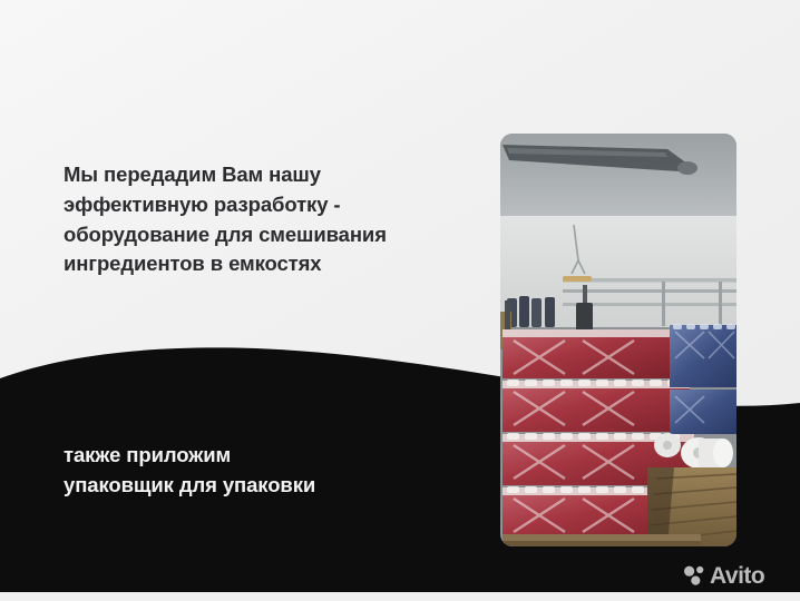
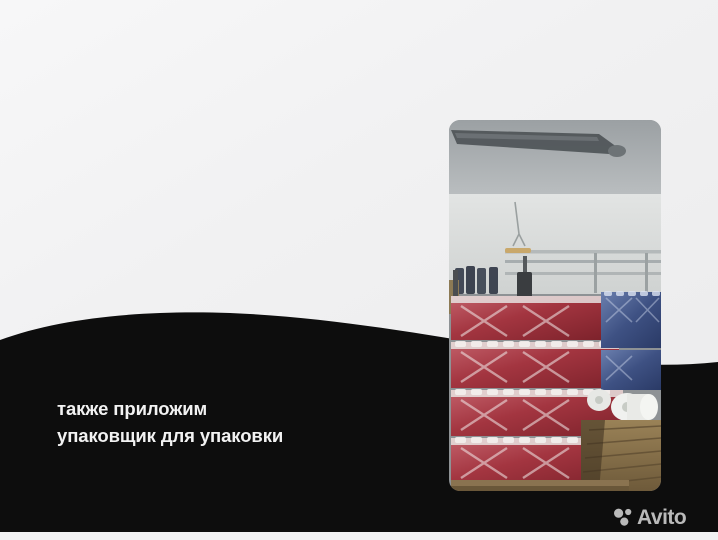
- Мы передадим Вам нашу
- эффективную разработку -
- оборудование для смешивания
- ингредиентов в емкостях
  также приложим
  упаковщик для упаковки
  Avito
